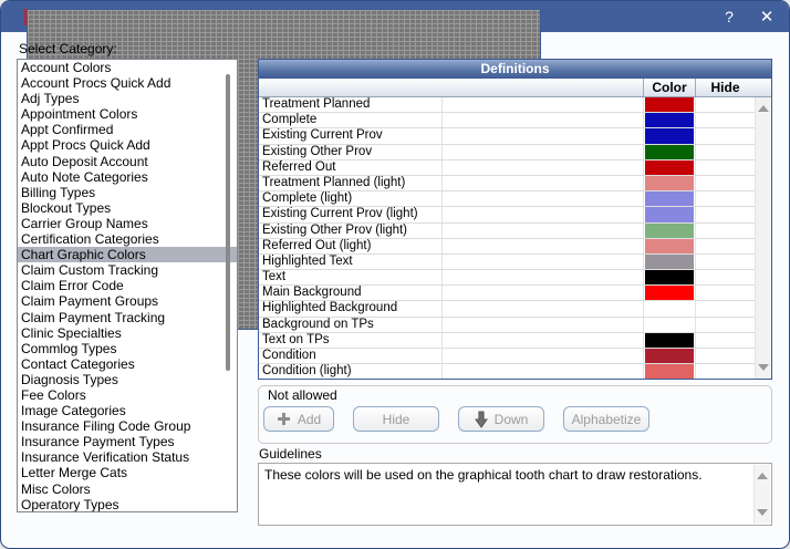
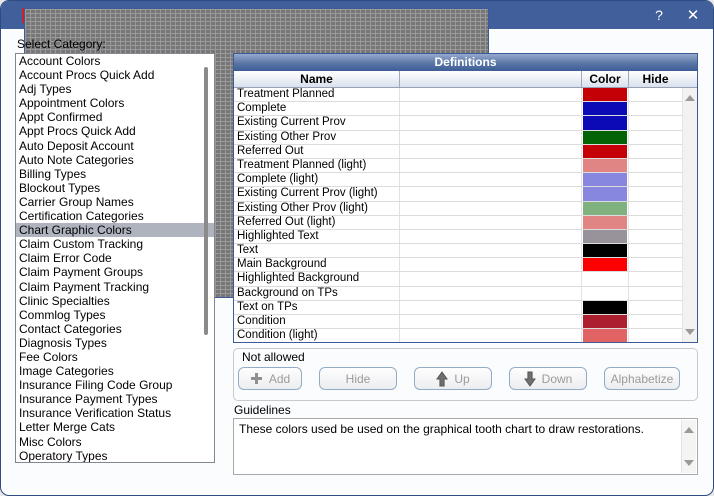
  ?
  ✕
  Select Category:
  Account Colors
  Account Procs Quick Add
  Adj Types
  Appointment Colors
  Appt Confirmed
  Appt Procs Quick Add
  Auto Deposit Account
  Auto Note Categories
  Billing Types
  Blockout Types
  Carrier Group Names
  Certification Categories
  Chart Graphic Colors
  Claim Custom Tracking
  Claim Error Code
  Claim Payment Groups
  Claim Payment Tracking
  Clinic Specialties
  Commlog Types
  Contact Categories
  Diagnosis Types
  Fee Colors
  Image Categories
  Insurance Filing Code Group
  Insurance Payment Types
  Insurance Verification Status
  Letter Merge Cats
  Misc Colors
  Operatory Types
  Definitions
+ Name
  Color
  Hide
  Treatment Planned
  Complete
  Existing Current Prov
  Existing Other Prov
  Referred Out
  Treatment Planned (light)
  Complete (light)
  Existing Current Prov (light)
  Existing Other Prov (light)
  Referred Out (light)
  Highlighted Text
  Text
  Main Background
  Highlighted Background
  Background on TPs
  Text on TPs
  Condition
  Condition (light)
  Not allowed
  Add
  Hide
+ Up
  Down
  Alphabetize
  Guidelines
- These colors will be used on the graphical tooth chart to draw restorations.
+ These colors used be used on the graphical tooth chart to draw restorations.
